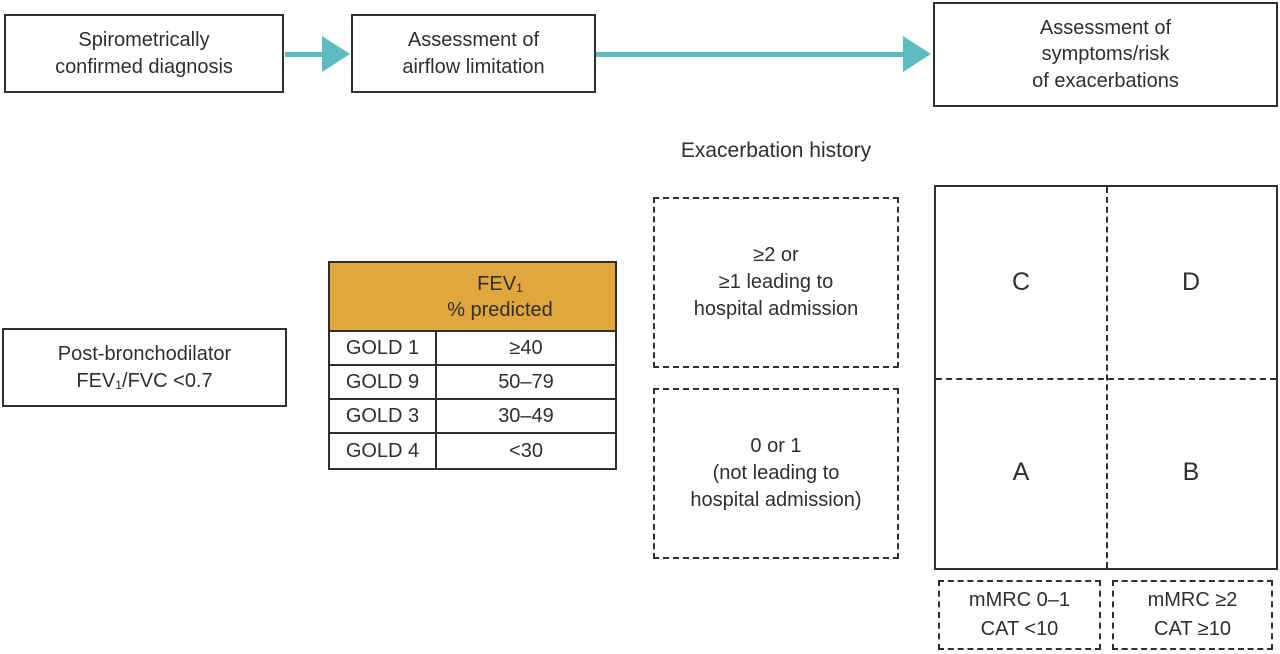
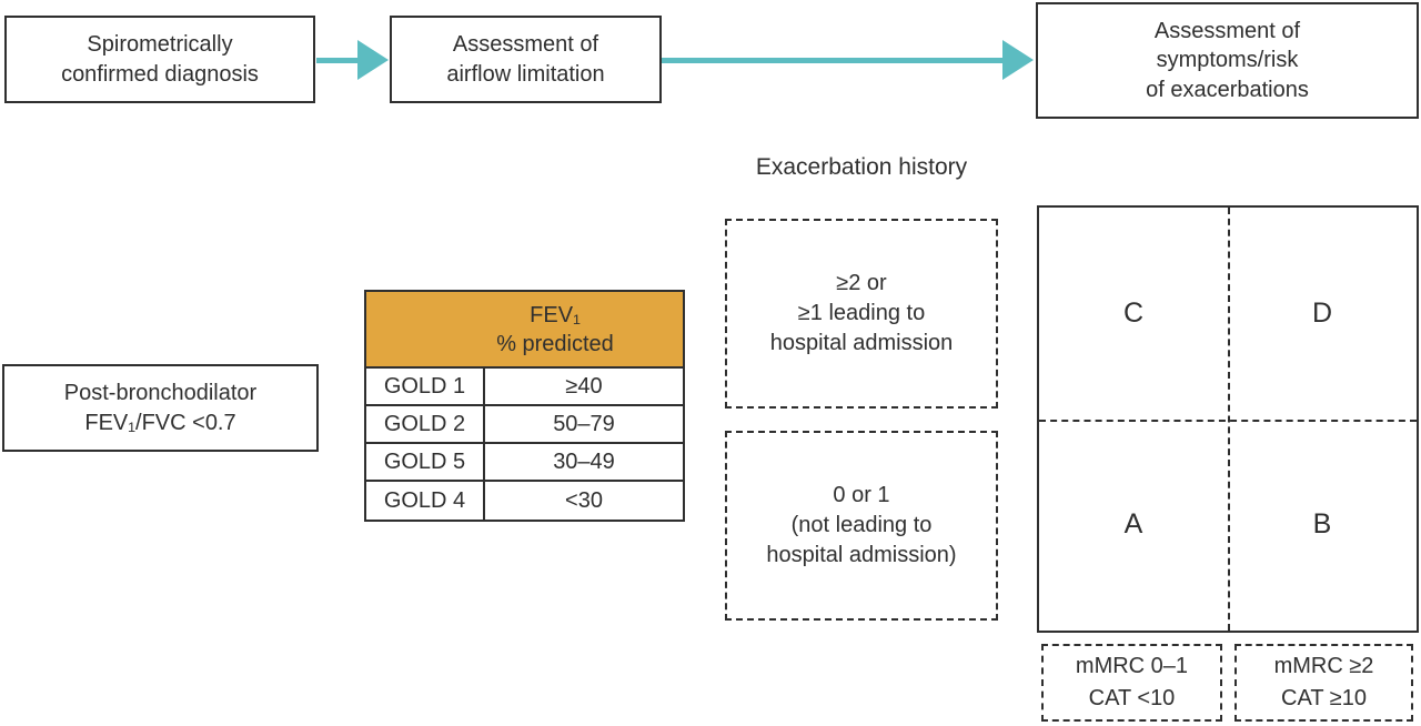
  Spirometrically
  confirmed diagnosis
  Assessment of
  airflow limitation
  Assessment of
  symptoms/risk
  of exacerbations
  Post-bronchodilator
  FEV₁/FVC <0.7
  FEV₁
  % predicted
  GOLD 1
  ≥40
- GOLD 9
+ GOLD 2
  50–79
- GOLD 3
+ GOLD 5
  30–49
  GOLD 4
  <30
  Exacerbation history
  ≥2 or
  ≥1 leading to
  hospital admission
  0 or 1
  (not leading to
  hospital admission)
  C
  D
  A
  B
  mMRC 0–1
  CAT <10
  mMRC ≥2
  CAT ≥10
